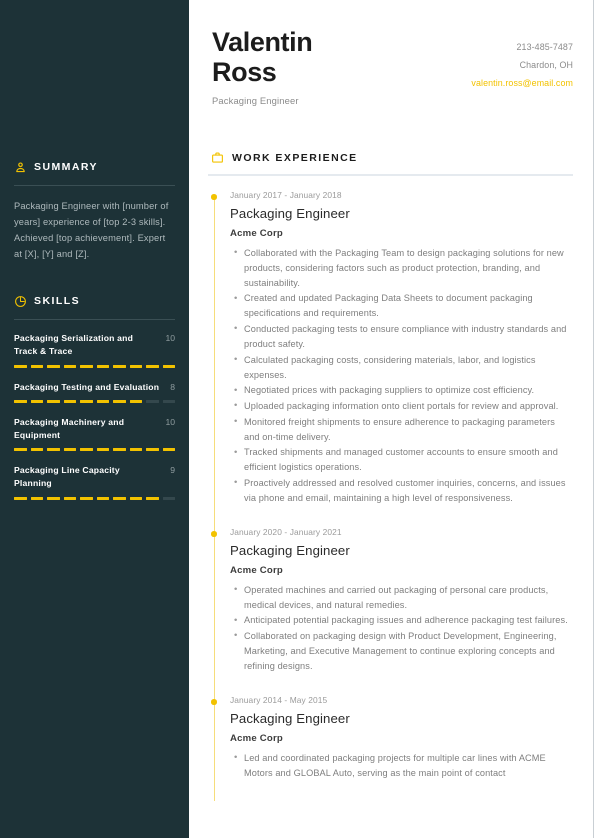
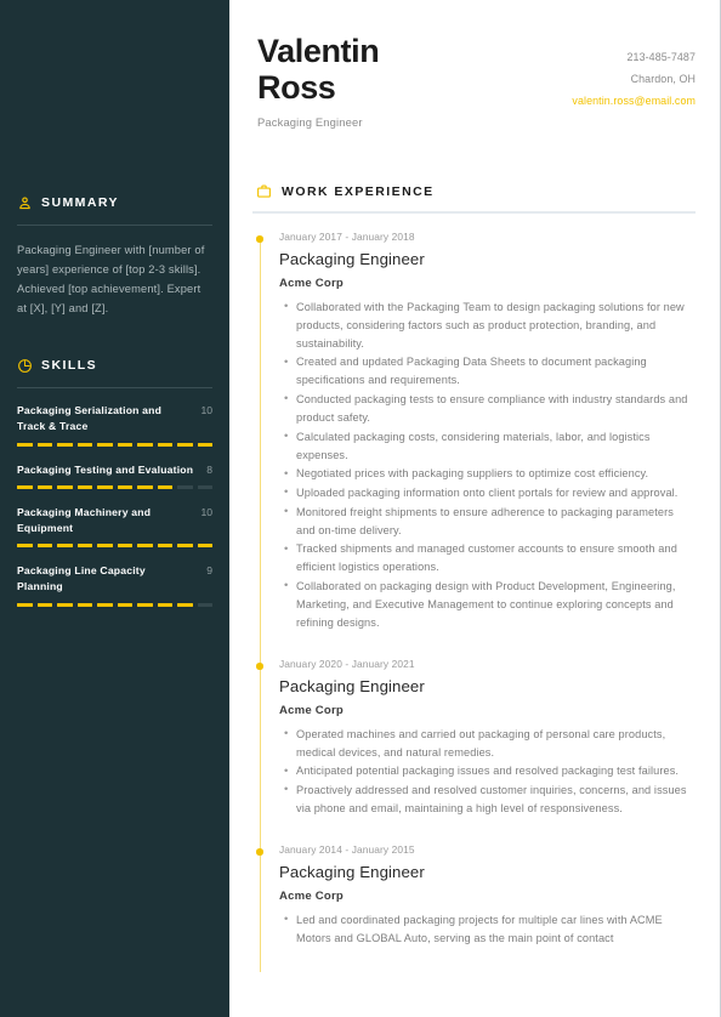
  SUMMARY
  Packaging Engineer with [number of years] experience of [top 2-3 skills]. Achieved [top achievement]. Expert at [X], [Y] and [Z].
  SKILLS
  Packaging Serialization and Track & Trace
  10
  Packaging Testing and Evaluation
  8
  Packaging Machinery and Equipment
  10
  Packaging Line Capacity Planning
  9
  Valentin
  Ross
  Packaging Engineer
  213-485-7487
  Chardon, OH
  valentin.ross@email.com
  WORK EXPERIENCE
  January 2017 - January 2018
  Packaging Engineer
  Acme Corp
  Collaborated with the Packaging Team to design packaging solutions for new products, considering factors such as product protection, branding, and sustainability.
  Created and updated Packaging Data Sheets to document packaging specifications and requirements.
  Conducted packaging tests to ensure compliance with industry standards and product safety.
  Calculated packaging costs, considering materials, labor, and logistics expenses.
  Negotiated prices with packaging suppliers to optimize cost efficiency.
  Uploaded packaging information onto client portals for review and approval.
  Monitored freight shipments to ensure adherence to packaging parameters and on-time delivery.
  Tracked shipments and managed customer accounts to ensure smooth and efficient logistics operations.
- Proactively addressed and resolved customer inquiries, concerns, and issues via phone and email, maintaining a high level of responsiveness.
+ Collaborated on packaging design with Product Development, Engineering, Marketing, and Executive Management to continue exploring concepts and refining designs.
  January 2020 - January 2021
  Packaging Engineer
  Acme Corp
  Operated machines and carried out packaging of personal care products, medical devices, and natural remedies.
- Anticipated potential packaging issues and adherence packaging test failures.
+ Anticipated potential packaging issues and resolved packaging test failures.
- Collaborated on packaging design with Product Development, Engineering, Marketing, and Executive Management to continue exploring concepts and refining designs.
+ Proactively addressed and resolved customer inquiries, concerns, and issues via phone and email, maintaining a high level of responsiveness.
- January 2014 - May 2015
+ January 2014 - January 2015
  Packaging Engineer
  Acme Corp
  Led and coordinated packaging projects for multiple car lines with ACME Motors and GLOBAL Auto, serving as the main point of contact
